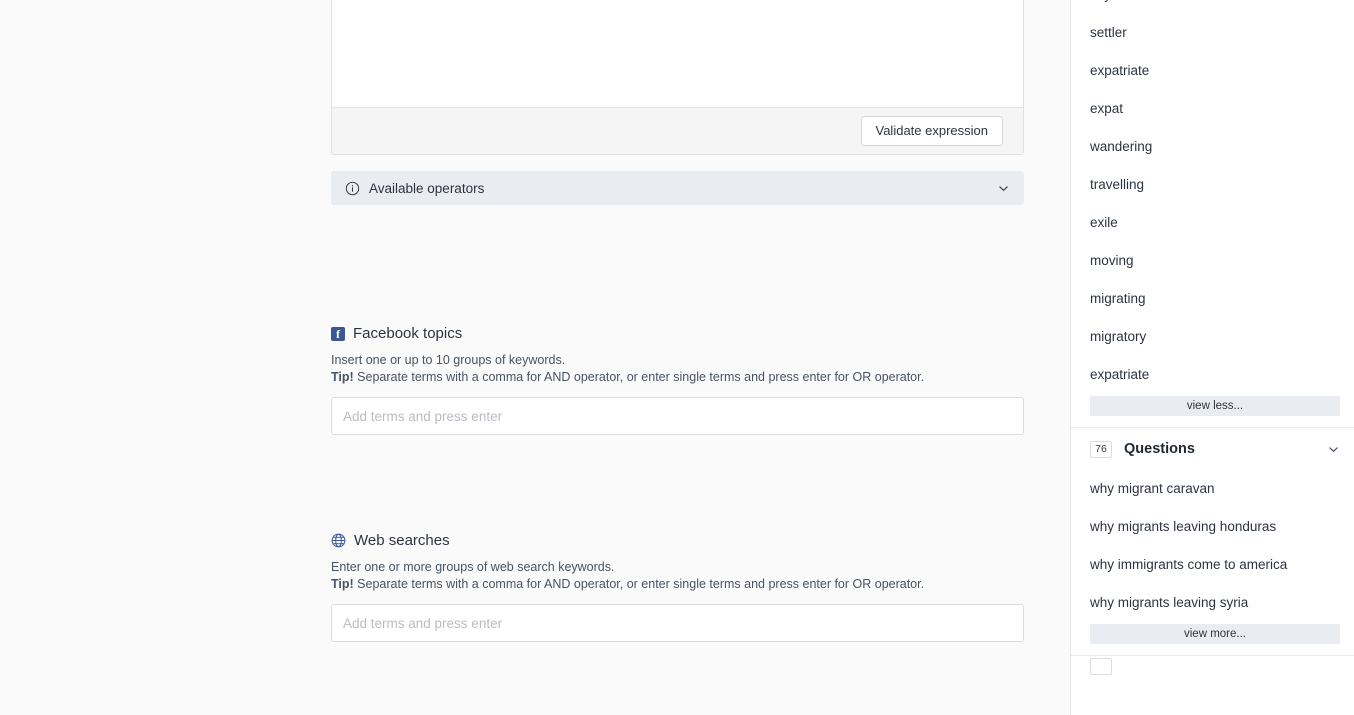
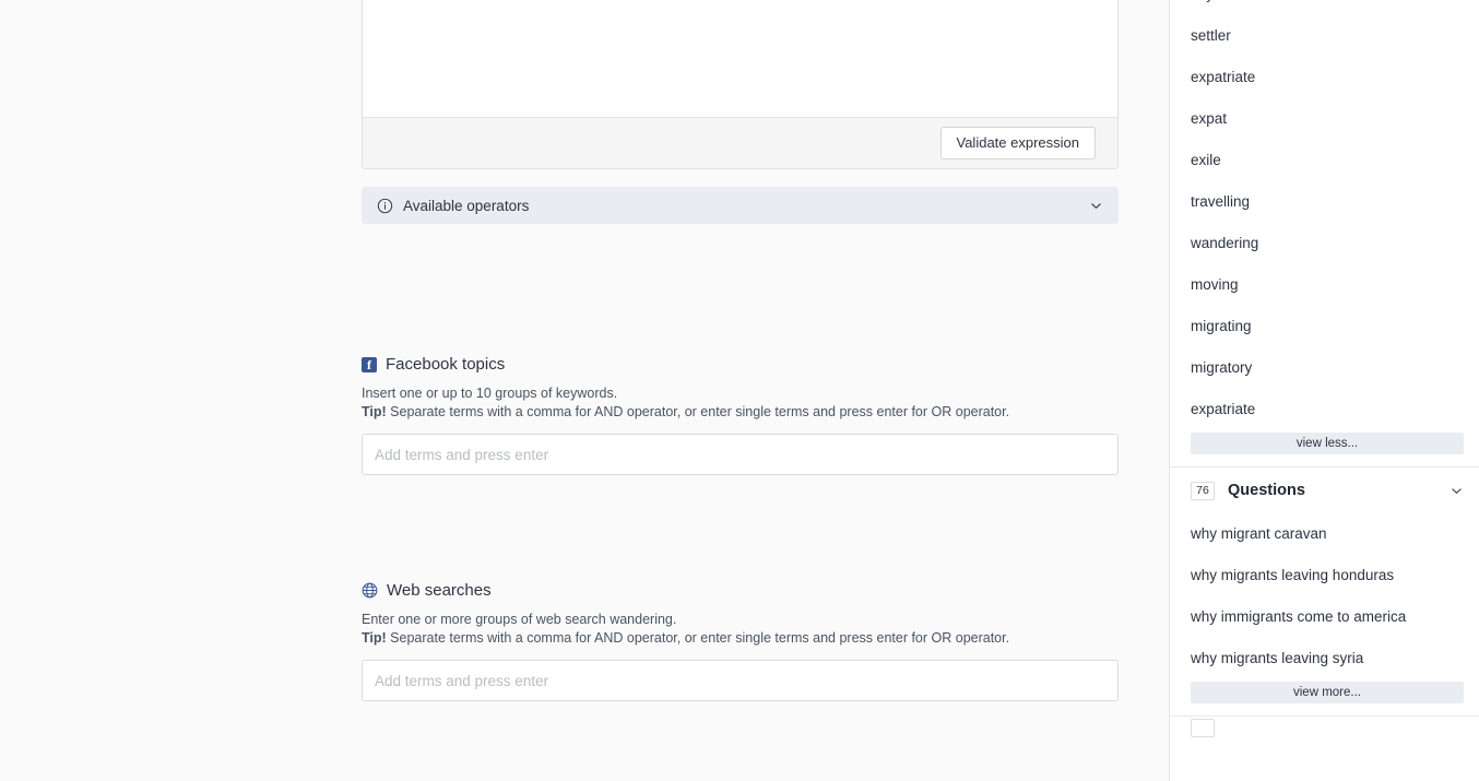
  Validate expression
  Available operators
  f
  Facebook topics
  Insert one or up to 10 groups of keywords.
  Tip! Separate terms with a comma for AND operator, or enter single terms and press enter for OR operator.
  Add terms and press enter
  Web searches
- Enter one or more groups of web search keywords.
+ Enter one or more groups of web search wandering.
  Tip! Separate terms with a comma for AND operator, or enter single terms and press enter for OR operator.
  Add terms and press enter
  settler
  expatriate
  expat
- wandering
+ exile
  travelling
- exile
+ wandering
  moving
  migrating
  migratory
  expatriate
  view less...
  76
  Questions
  why migrant caravan
  why migrants leaving honduras
  why immigrants come to america
  why migrants leaving syria
  view more...
